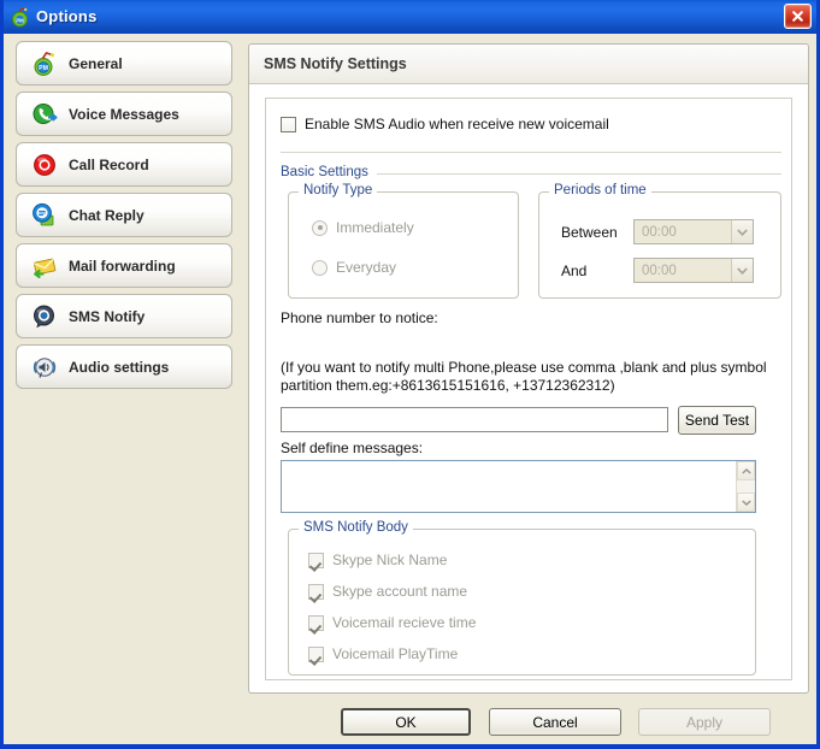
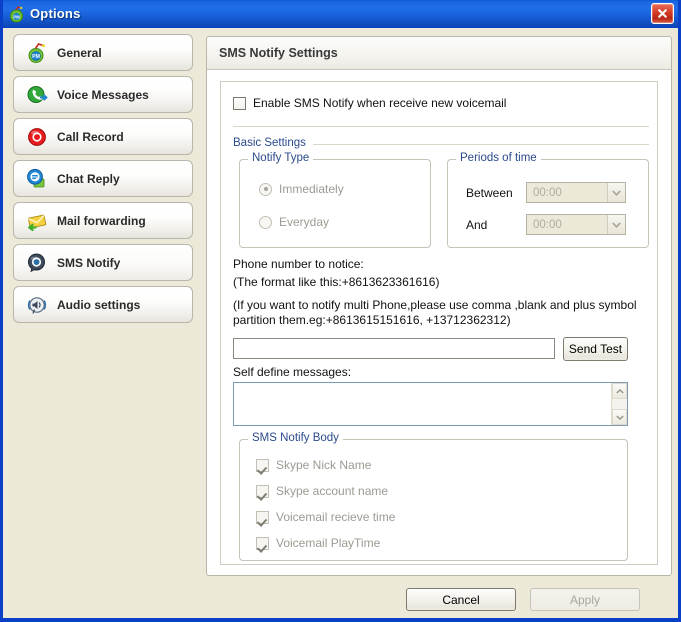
  Options
  General
  Voice Messages
  Call Record
  Chat Reply
  Mail forwarding
  SMS Notify
  Audio settings
  SMS Notify Settings
- Enable SMS Audio when receive new voicemail
+ Enable SMS Notify when receive new voicemail
  Basic Settings
  Notify Type
  Immediately
  Everyday
  Periods of time
  Between
  00:00
  And
  00:00
  Phone number to notice:
+ (The format like this:+8613623361616)
  (If you want to notify multi Phone,please use comma ,blank and plus symbol
  partition them.eg:+8613615151616, +13712362312)
  Send Test
  Self define messages:
  SMS Notify Body
  Skype Nick Name
  Skype account name
  Voicemail recieve time
  Voicemail PlayTime
- OK
  Cancel
  Apply
